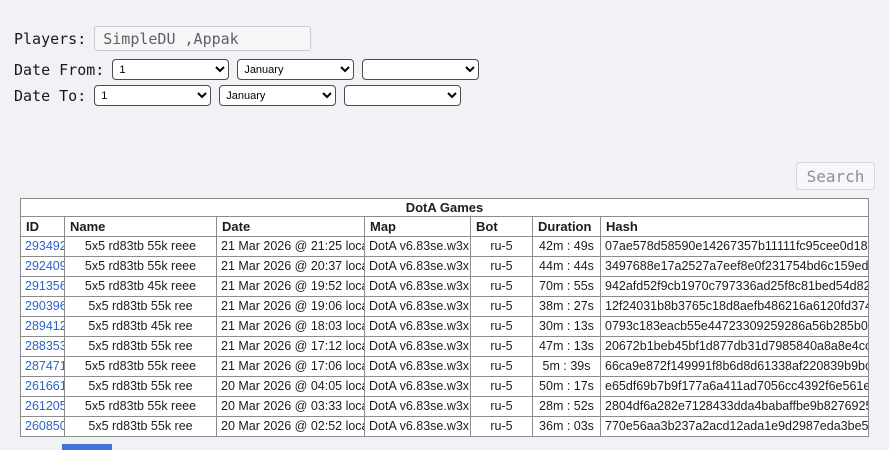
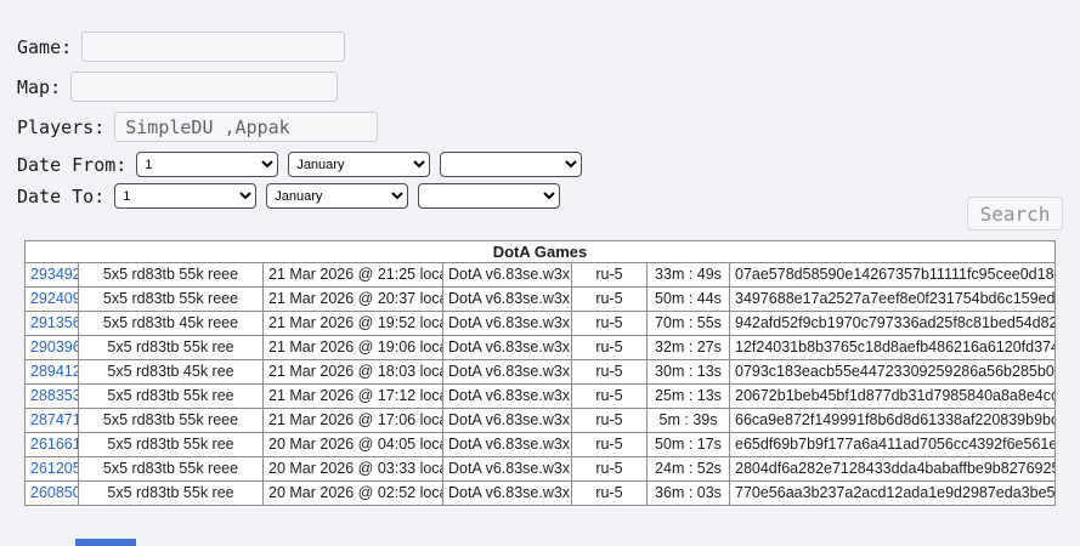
+ Game:
+ Map:
  Players:
  SimpleDU ,Appak
  Date From:
  1
  January
  Date To:
  1
  January
  Search
  DotA Games
- ID	Name	Date	Map	Bot	Duration	Hash
- 293492	5x5 rd83tb 55k reee	21 Mar 2026 @ 21:25 loc	DotA v6.83se.w3x	ru-5	42m : 49s	07ae578d58590e14267357b11111fc95cee0d18
+ 293492	5x5 rd83tb 55k reee	21 Mar 2026 @ 21:25 loc	DotA v6.83se.w3x	ru-5	33m : 49s	07ae578d58590e14267357b11111fc95cee0d18
- 292409	5x5 rd83tb 55k reee	21 Mar 2026 @ 20:37 loc	DotA v6.83se.w3x	ru-5	44m : 44s	3497688e17a2527a7eef8e0f231754bd6c159ed
+ 292409	5x5 rd83tb 55k reee	21 Mar 2026 @ 20:37 loc	DotA v6.83se.w3x	ru-5	50m : 44s	3497688e17a2527a7eef8e0f231754bd6c159ed
  291356	5x5 rd83tb 45k reee	21 Mar 2026 @ 19:52 loc	DotA v6.83se.w3x	ru-5	70m : 55s	942afd52f9cb1970c797336ad25f8c81bed54d82
- 290396	5x5 rd83tb 55k ree	21 Mar 2026 @ 19:06 loc	DotA v6.83se.w3x	ru-5	38m : 27s	12f24031b8b3765c18d8aefb486216a6120fd374
+ 290396	5x5 rd83tb 55k ree	21 Mar 2026 @ 19:06 loc	DotA v6.83se.w3x	ru-5	32m : 27s	12f24031b8b3765c18d8aefb486216a6120fd374
  289412	5x5 rd83tb 45k ree	21 Mar 2026 @ 18:03 loc	DotA v6.83se.w3x	ru-5	30m : 13s	0793c183eacb55e44723309259286a56b285b0
- 288353	5x5 rd83tb 55k ree	21 Mar 2026 @ 17:12 loc	DotA v6.83se.w3x	ru-5	47m : 13s	20672b1beb45bf1d877db31d7985840a8a8e4cc
+ 288353	5x5 rd83tb 55k ree	21 Mar 2026 @ 17:12 loc	DotA v6.83se.w3x	ru-5	25m : 13s	20672b1beb45bf1d877db31d7985840a8a8e4cc
  287471	5x5 rd83tb 55k reee	21 Mar 2026 @ 17:06 loc	DotA v6.83se.w3x	ru-5	5m : 39s	66ca9e872f149991f8b6d8d61338af220839b9bc
  261661	5x5 rd83tb 55k ree	20 Mar 2026 @ 04:05 loc	DotA v6.83se.w3x	ru-5	50m : 17s	e65df69b7b9f177a6a411ad7056cc4392f6e561e
- 261205	5x5 rd83tb 55k reee	20 Mar 2026 @ 03:33 loc	DotA v6.83se.w3x	ru-5	28m : 52s	2804df6a282e7128433dda4babaffbe9b827692
+ 261205	5x5 rd83tb 55k reee	20 Mar 2026 @ 03:33 loc	DotA v6.83se.w3x	ru-5	24m : 52s	2804df6a282e7128433dda4babaffbe9b827692
  260850	5x5 rd83tb 55k ree	20 Mar 2026 @ 02:52 loc	DotA v6.83se.w3x	ru-5	36m : 03s	770e56aa3b237a2acd12ada1e9d2987eda3be5
